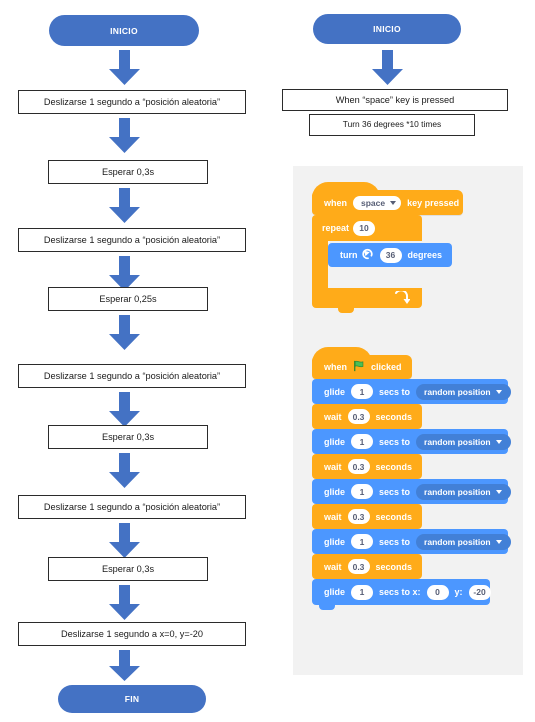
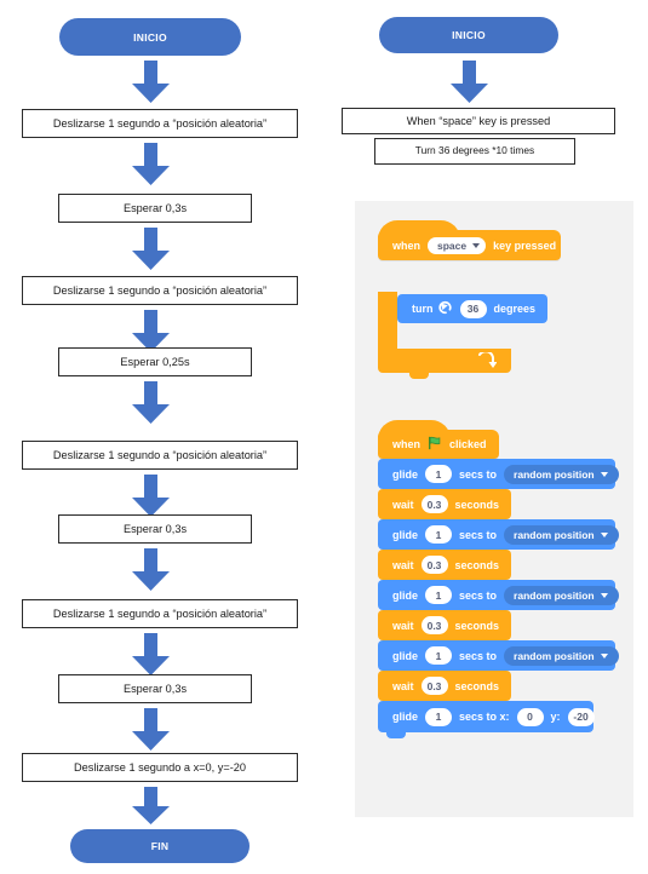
  INICIO
  Deslizarse 1 segundo a “posición aleatoria”
  Esperar 0,3s
  Deslizarse 1 segundo a “posición aleatoria”
  Esperar 0,25s
  Deslizarse 1 segundo a “posición aleatoria”
  Esperar 0,3s
  Deslizarse 1 segundo a “posición aleatoria”
  Esperar 0,3s
  Deslizarse 1 segundo a x=0, y=-20
  FIN
  INICIO
  When “space” key is pressed
  Turn 36 degrees *10 times
  when
  space
  key pressed
- repeat
- 10
  turn
  36
  degrees
  when
  clicked
  glide
  1
  secs to
  random position
  wait
  0.3
  seconds
  glide
  1
  secs to
  random position
  wait
  0.3
  seconds
  glide
  1
  secs to
  random position
  wait
  0.3
  seconds
  glide
  1
  secs to
  random position
  wait
  0.3
  seconds
  glide
  1
  secs to x:
  0
  y:
  -20
